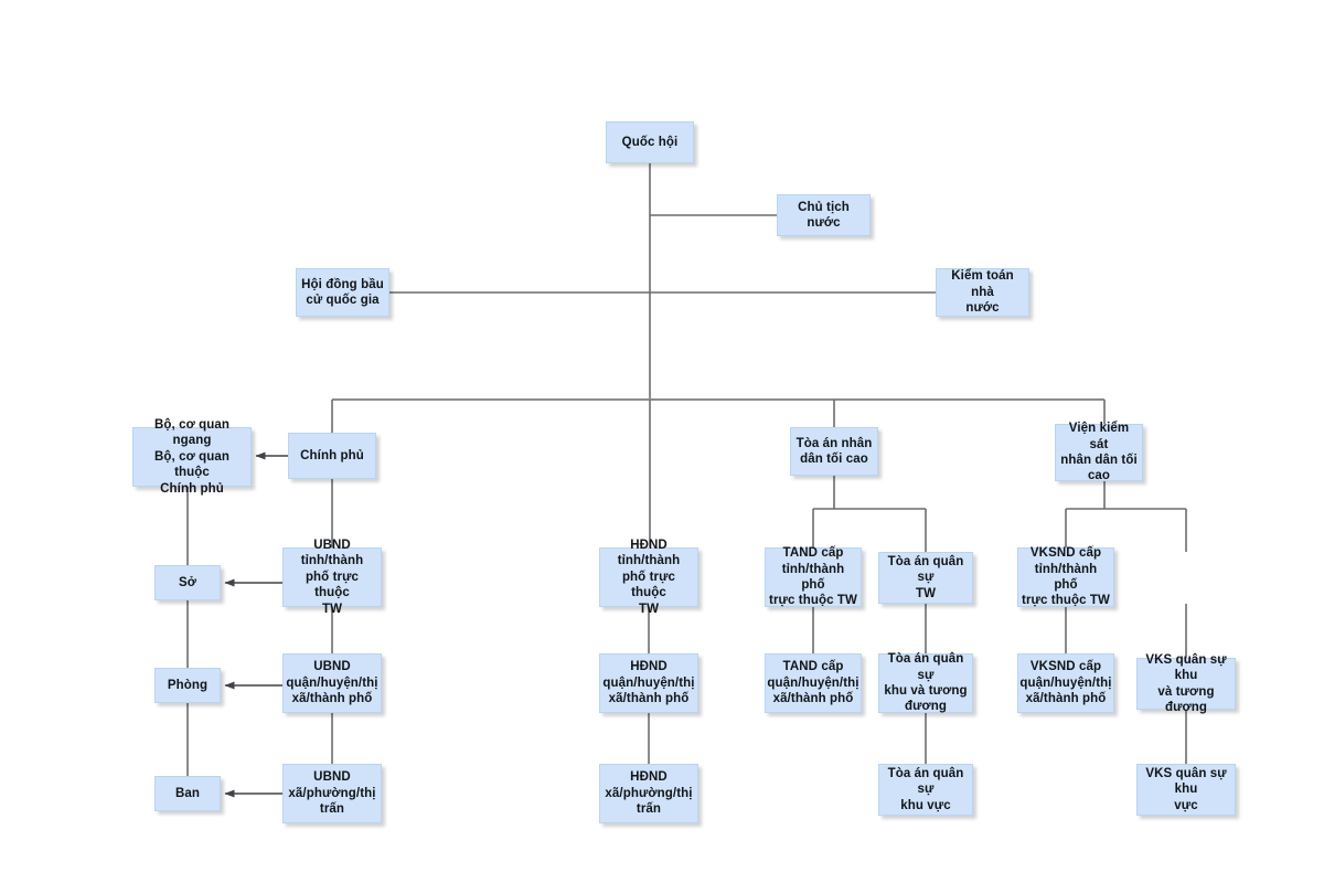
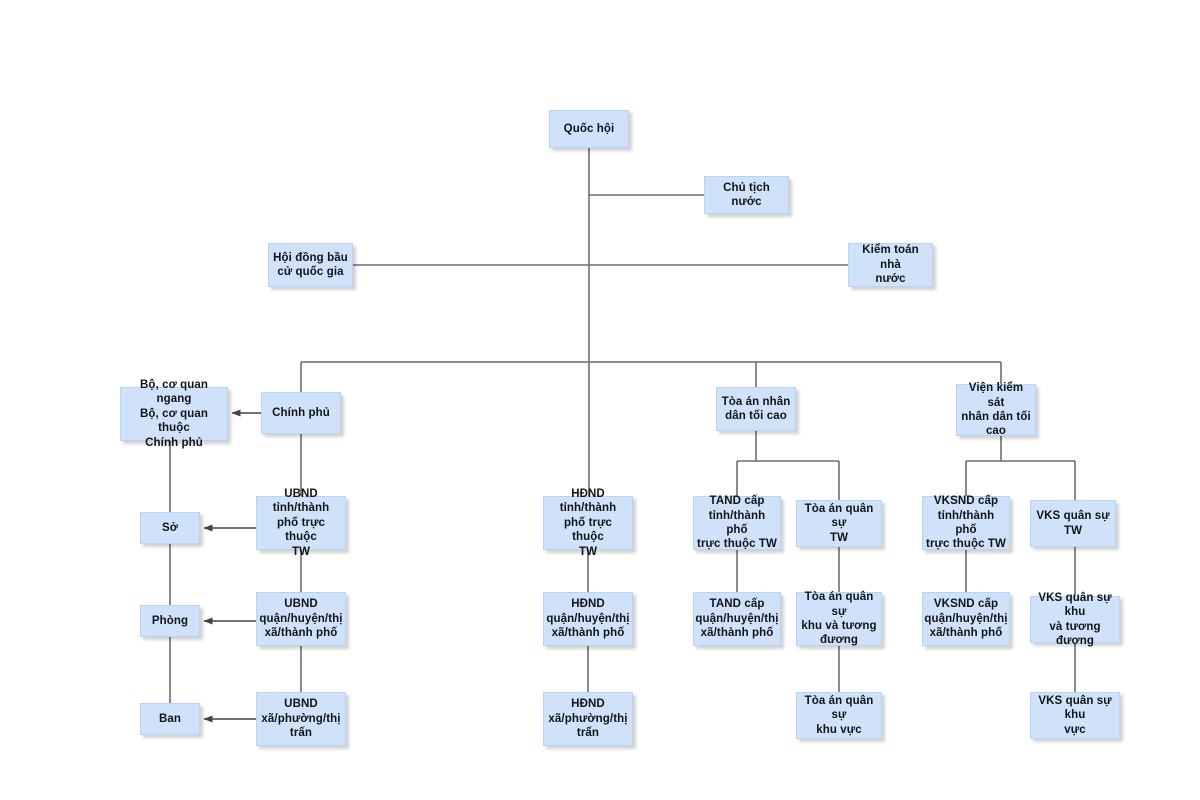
  Quốc hội
  Chủ tịch nước
  Hội đồng bầu
  cử quốc gia
  Kiểm toán nhà
  nước
  Bộ, cơ quan ngang
  Bộ, cơ quan thuộc
  Chính phủ
  Chính phủ
  Tòa án nhân
  dân tối cao
  Viện kiểm sát
  nhân dân tối
  cao
  Sở
  UBND tỉnh/thành
  phố trực thuộc
  TW
  HĐND tỉnh/thành
  phố trực thuộc
  TW
  TAND cấp
  tỉnh/thành phố
  trực thuộc TW
  Tòa án quân sự
  TW
  VKSND cấp
  tỉnh/thành phố
  trực thuộc TW
+ VKS quân sự TW
  Phòng
  UBND
  quận/huyện/thị
  xã/thành phố
  HĐND
  quận/huyện/thị
  xã/thành phố
  TAND cấp
  quận/huyện/thị
  xã/thành phố
  Tòa án quân sự
  khu và tương
  đương
  VKSND cấp
  quận/huyện/thị
  xã/thành phố
  VKS quân sự khu
  và tương đương
  Ban
  UBND
  xã/phường/thị
  trấn
  HĐND
  xã/phường/thị
  trấn
  Tòa án quân sự
  khu vực
  VKS quân sự khu
  vực
